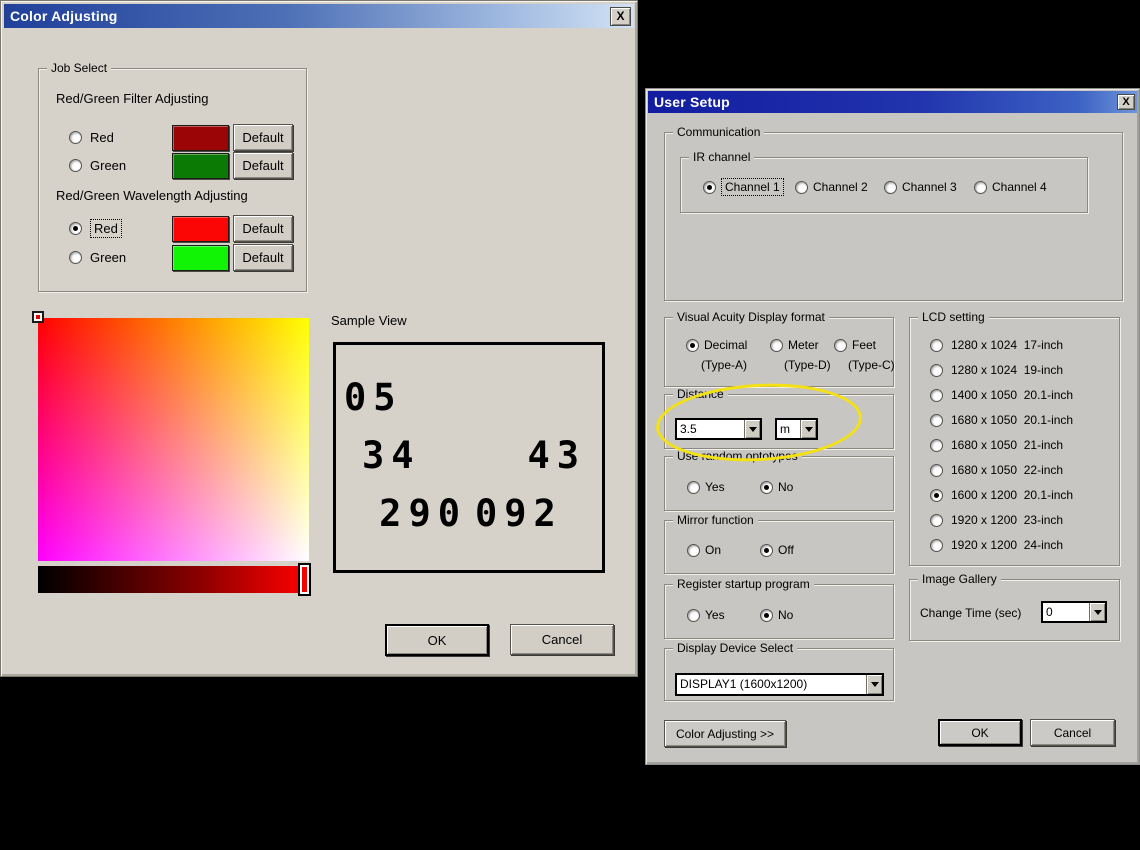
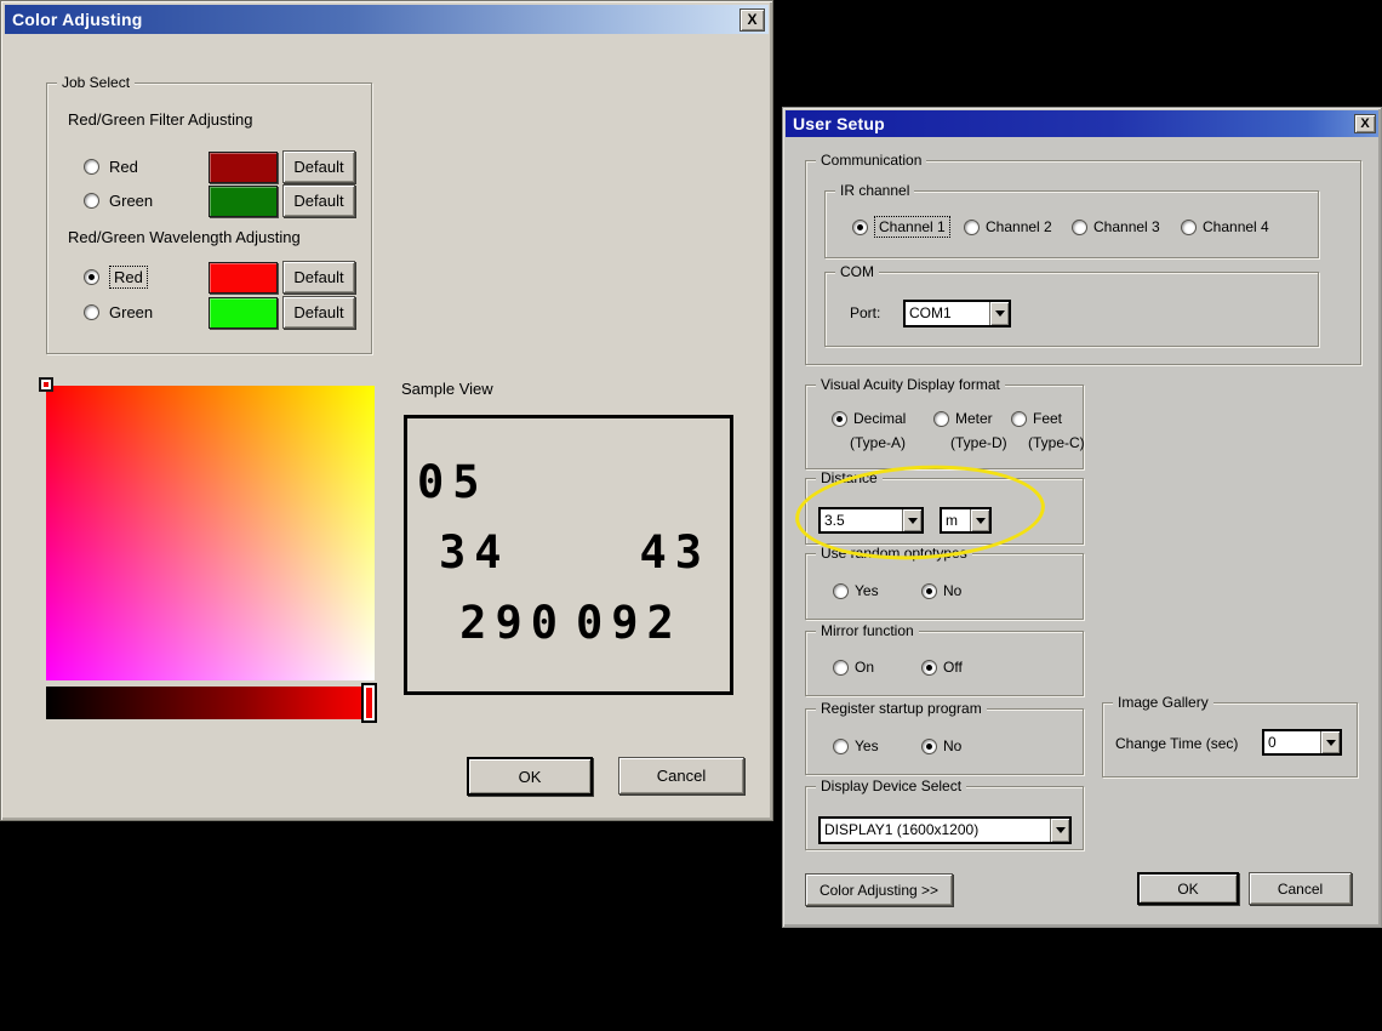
  Color Adjusting
  X
  Job Select
  Red/Green Filter Adjusting
  Red
  Default
  Green
  Default
  Red/Green Wavelength Adjusting
  Red
  Default
  Green
  Default
  Sample View
  05
  34
  43
  290
  092
  OK
  Cancel
  User Setup
  X
  Communication
  IR channel
  Channel 1
  Channel 2
  Channel 3
  Channel 4
+ COM
+ Port:
+ COM1
  Visual Acuity Display format
  Decimal
  (Type-A)
  Meter
  (Type-D)
  Feet
  (Type-C)
  Distance
  3.5
  m
  Use random optotypes
  Yes
  No
  Mirror function
  On
  Off
  Register startup program
  Yes
  No
  Display Device Select
  DISPLAY1 (1600x1200)
- LCD setting
- 1280 x 1024 17-inch
- 1280 x 1024 19-inch
- 1400 x 1050 20.1-inch
- 1680 x 1050 20.1-inch
- 1680 x 1050 21-inch
- 1680 x 1050 22-inch
- 1600 x 1200 20.1-inch
- 1920 x 1200 23-inch
- 1920 x 1200 24-inch
  Image Gallery
  Change Time (sec)
  0
  Color Adjusting >>
  OK
  Cancel
